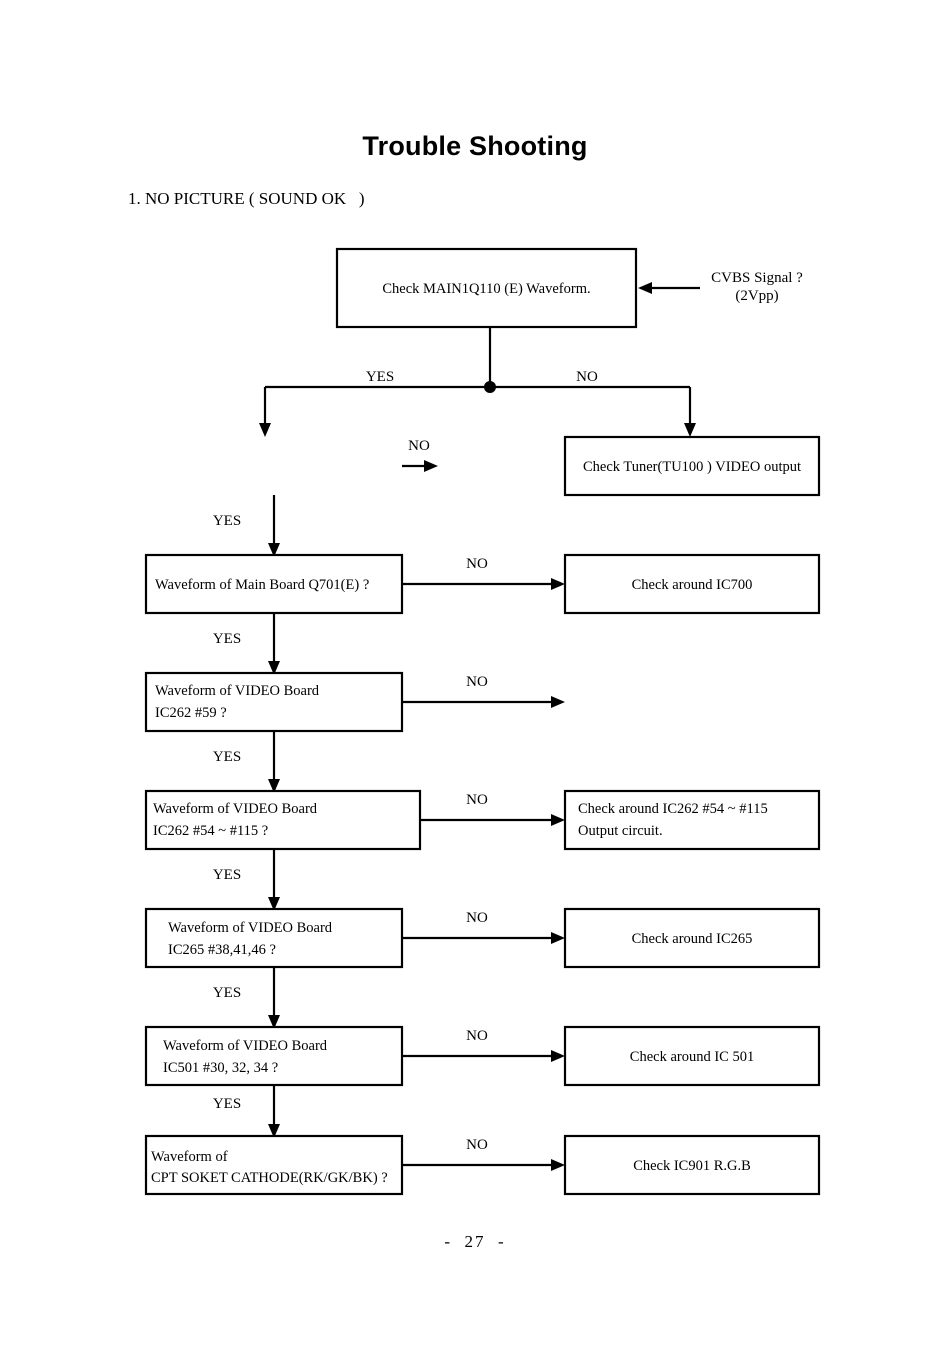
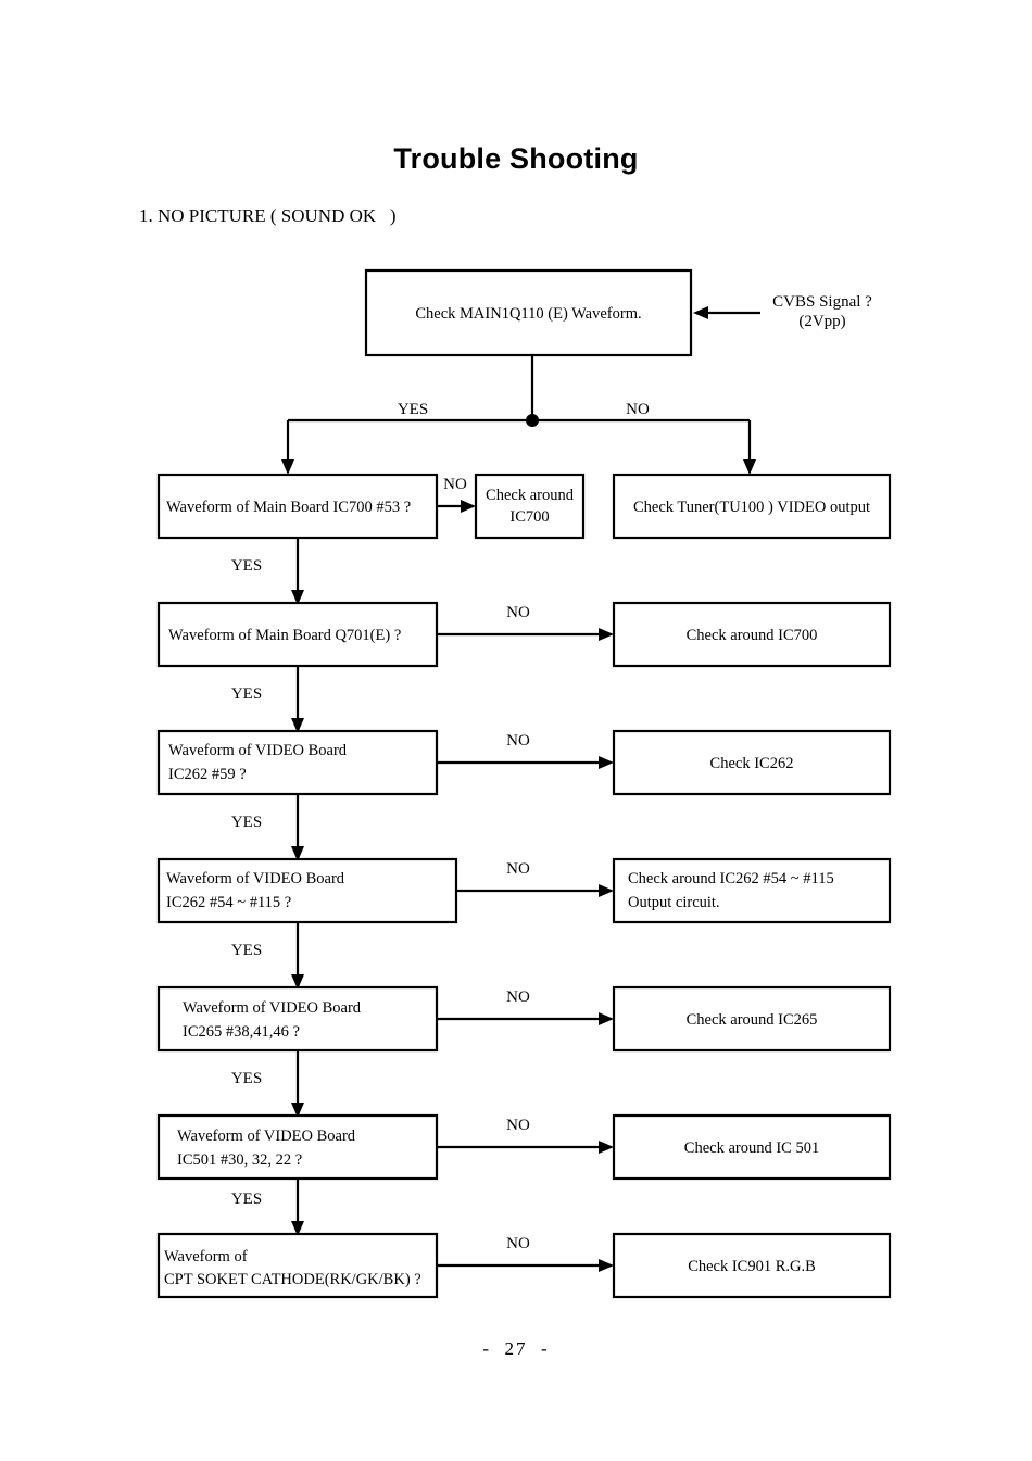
  Trouble Shooting
  1. NO PICTURE ( SOUND OK )
  Check MAIN1Q110 (E) Waveform.
  CVBS Signal ?
  (2Vpp)
  YES
  NO
+ Waveform of Main Board IC700 #53 ?
+ Check around
+ IC700
  Check Tuner(TU100 ) VIDEO output
  NO
  YES
  Waveform of Main Board Q701(E) ?
  Check around IC700
  NO
  YES
  Waveform of VIDEO Board
  IC262 #59 ?
+ Check IC262
  NO
  YES
  Waveform of VIDEO Board
  IC262 #54 ~ #115 ?
  Check around IC262 #54 ~ #115
  Output circuit.
  NO
  YES
  Waveform of VIDEO Board
  IC265 #38,41,46 ?
  Check around IC265
  NO
  YES
  Waveform of VIDEO Board
- IC501 #30, 32, 34 ?
+ IC501 #30, 32, 22 ?
  Check around IC 501
  NO
  YES
  Waveform of
  CPT SOKET CATHODE(RK/GK/BK) ?
  Check IC901 R.G.B
  NO
  - 27 -
